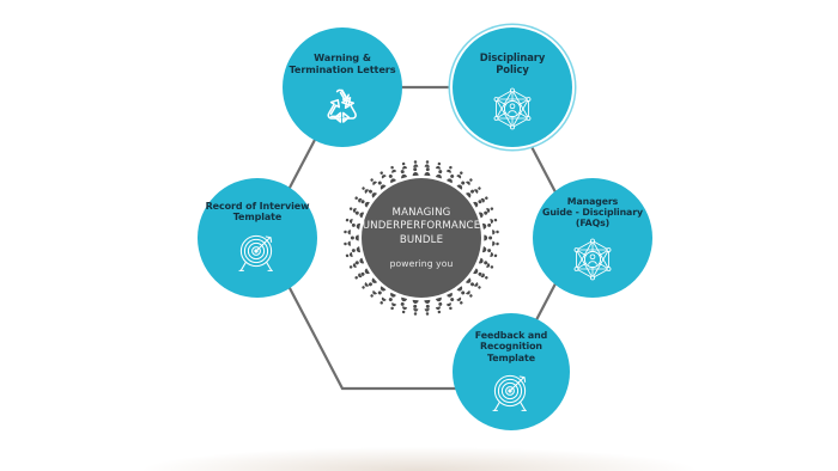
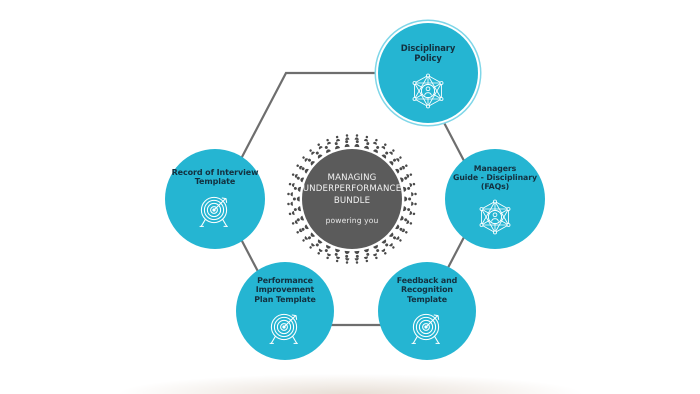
- Warning &
- Termination Letters
  Disciplinary
  Policy
  Managers
  Guide - Disciplinary
  (FAQs)
  Feedback and
  Recognition
  Template
+ Performance
+ Improvement
+ Plan Template
  Record of Interview
  Template
  MANAGING
  UNDERPERFORMANCE
  BUNDLE
  powering you
